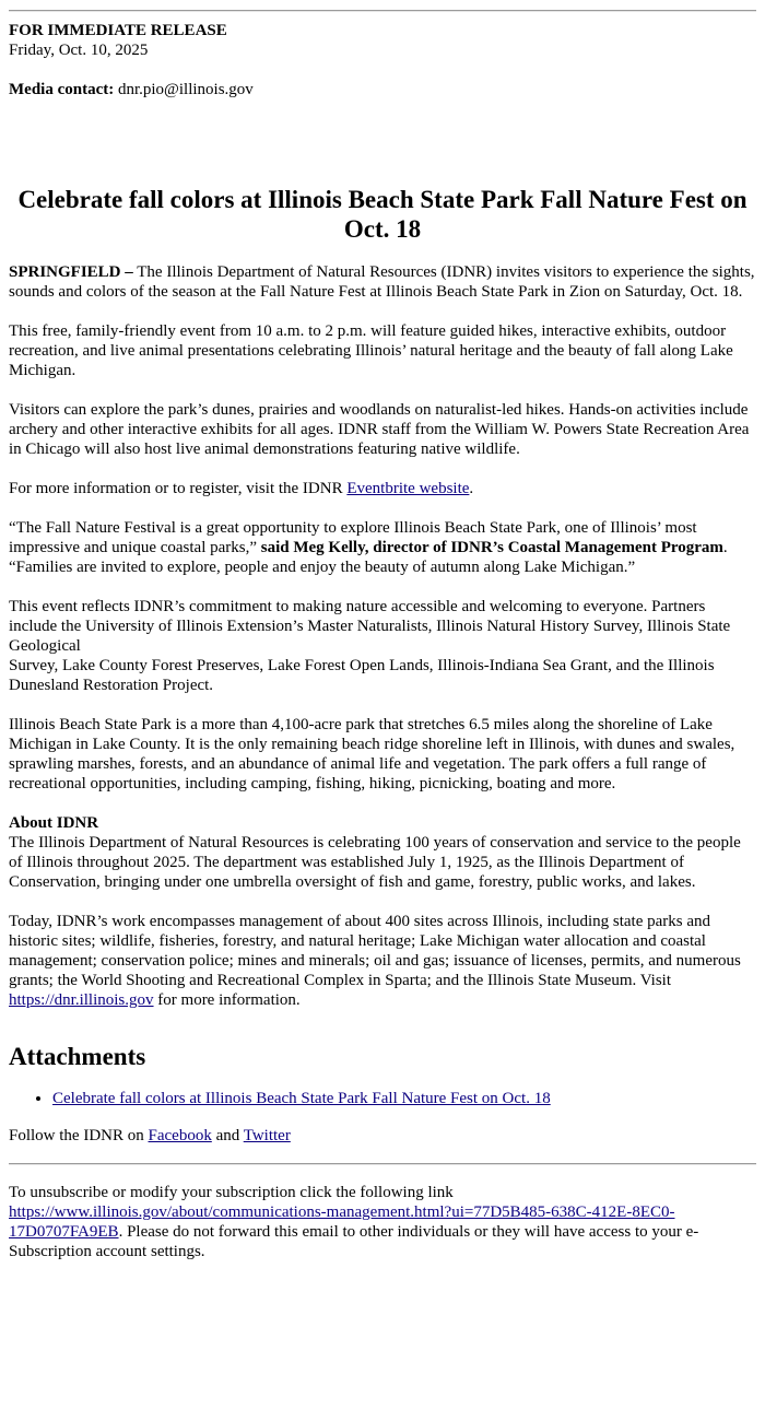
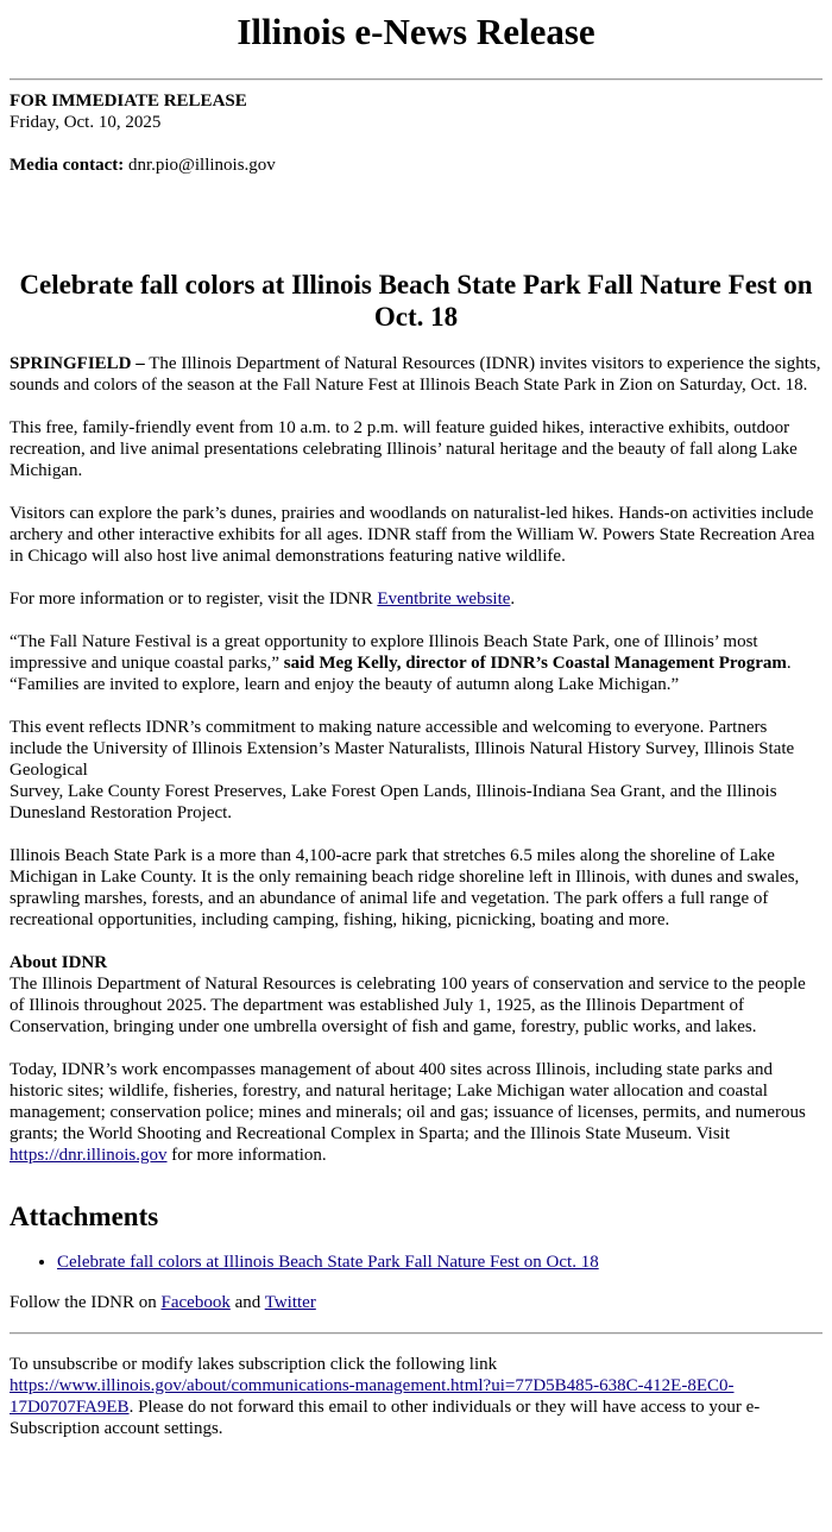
+ Illinois e-News Release
  FOR IMMEDIATE RELEASE
  Friday, Oct. 10, 2025
  Media contact: dnr.pio@illinois.gov
  Celebrate fall colors at Illinois Beach State Park Fall Nature Fest on Oct. 18
  SPRINGFIELD – The Illinois Department of Natural Resources (IDNR) invites visitors to experience the sights, sounds and colors of the season at the Fall Nature Fest at Illinois Beach State Park in Zion on Saturday, Oct. 18.
  This free, family-friendly event from 10 a.m. to 2 p.m. will feature guided hikes, interactive exhibits, outdoor recreation, and live animal presentations celebrating Illinois’ natural heritage and the beauty of fall along Lake Michigan.
  Visitors can explore the park’s dunes, prairies and woodlands on naturalist-led hikes. Hands-on activities include archery and other interactive exhibits for all ages. IDNR staff from the William W. Powers State Recreation Area in Chicago will also host live animal demonstrations featuring native wildlife.
  For more information or to register, visit the IDNR Eventbrite website.
- “The Fall Nature Festival is a great opportunity to explore Illinois Beach State Park, one of Illinois’ most impressive and unique coastal parks,” said Meg Kelly, director of IDNR’s Coastal Management Program. “Families are invited to explore, people and enjoy the beauty of autumn along Lake Michigan.”
+ “The Fall Nature Festival is a great opportunity to explore Illinois Beach State Park, one of Illinois’ most impressive and unique coastal parks,” said Meg Kelly, director of IDNR’s Coastal Management Program. “Families are invited to explore, learn and enjoy the beauty of autumn along Lake Michigan.”
  This event reflects IDNR’s commitment to making nature accessible and welcoming to everyone. Partners include the University of Illinois Extension’s Master Naturalists, Illinois Natural History Survey, Illinois State Geological
  Survey, Lake County Forest Preserves, Lake Forest Open Lands, Illinois-Indiana Sea Grant, and the Illinois Dunesland Restoration Project.
  Illinois Beach State Park is a more than 4,100-acre park that stretches 6.5 miles along the shoreline of Lake Michigan in Lake County. It is the only remaining beach ridge shoreline left in Illinois, with dunes and swales, sprawling marshes, forests, and an abundance of animal life and vegetation. The park offers a full range of recreational opportunities, including camping, fishing, hiking, picnicking, boating and more.
  About IDNR
  The Illinois Department of Natural Resources is celebrating 100 years of conservation and service to the people of Illinois throughout 2025. The department was established July 1, 1925, as the Illinois Department of Conservation, bringing under one umbrella oversight of fish and game, forestry, public works, and lakes.
  Today, IDNR’s work encompasses management of about 400 sites across Illinois, including state parks and historic sites; wildlife, fisheries, forestry, and natural heritage; Lake Michigan water allocation and coastal management; conservation police; mines and minerals; oil and gas; issuance of licenses, permits, and numerous grants; the World Shooting and Recreational Complex in Sparta; and the Illinois State Museum. Visit https://dnr.illinois.gov for more information.
  Attachments
  Celebrate fall colors at Illinois Beach State Park Fall Nature Fest on Oct. 18
  Follow the IDNR on Facebook and Twitter
- To unsubscribe or modify your subscription click the following link https://www.illinois.gov/about/communications-management.html?ui=77D5B485-638C-412E-8EC0-17D0707FA9EB. Please do not forward this email to other individuals or they will have access to your e-Subscription account settings.
+ To unsubscribe or modify lakes subscription click the following link https://www.illinois.gov/about/communications-management.html?ui=77D5B485-638C-412E-8EC0-17D0707FA9EB. Please do not forward this email to other individuals or they will have access to your e-Subscription account settings.
